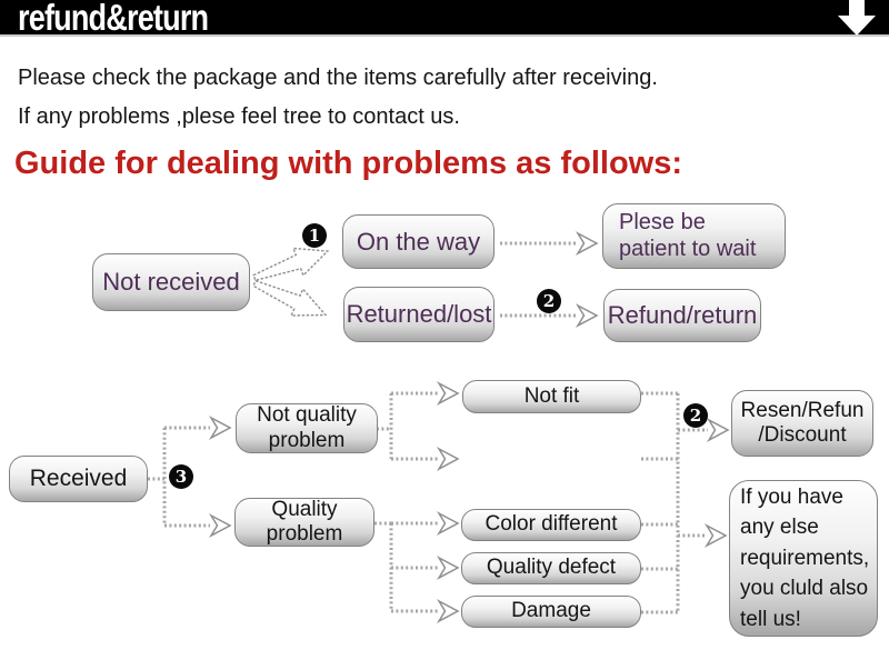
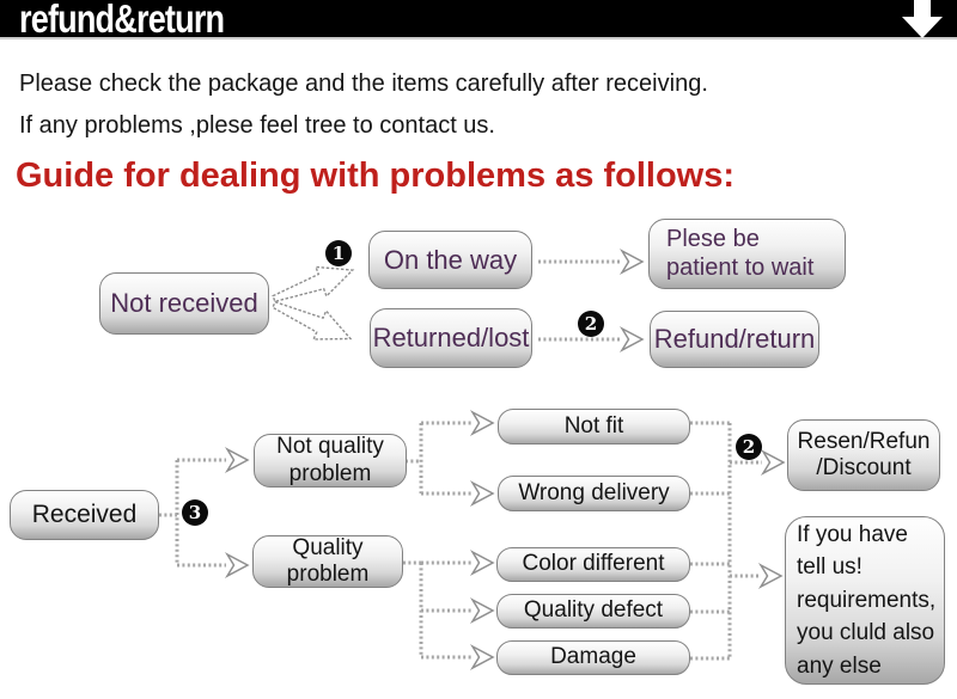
  refund&return
  Please check the package and the items carefully after receiving.
  If any problems ,plese feel tree to contact us.
  Guide for dealing with problems as follows:
  Not received
  On the way
  Returned/lost
  Plese be
  patient to wait
  Refund/return
  Received
  Not quality
  problem
  Quality
  problem
  Not fit
+ Wrong delivery
  Color different
  Quality defect
  Damage
  Resen/Refun
  /Discount
  If you have
- any else
+ tell us!
  requirements,
  you cluld also
- tell us!
+ any else
  1
  2
  3
  2
